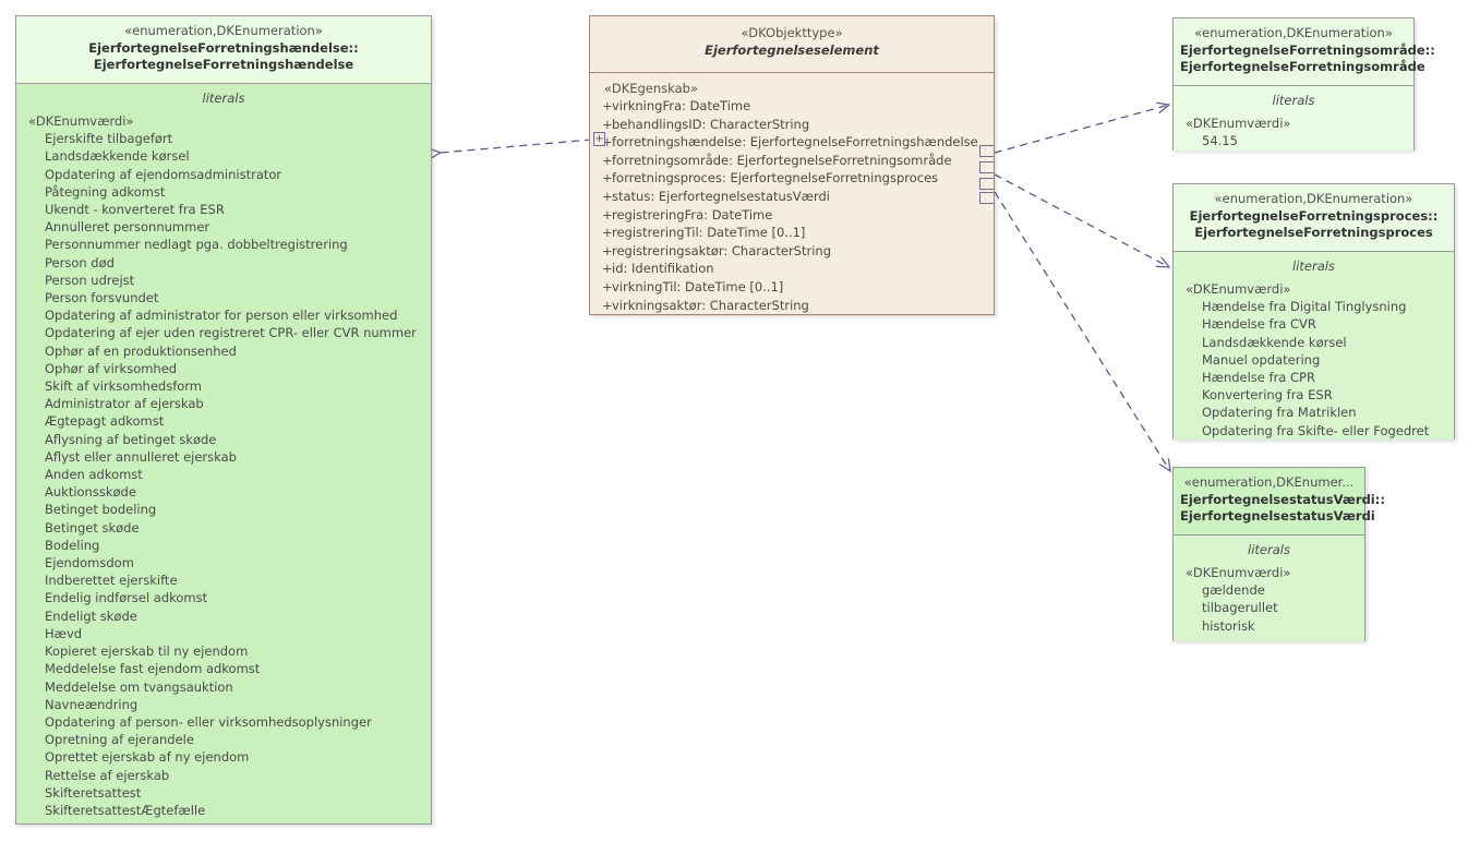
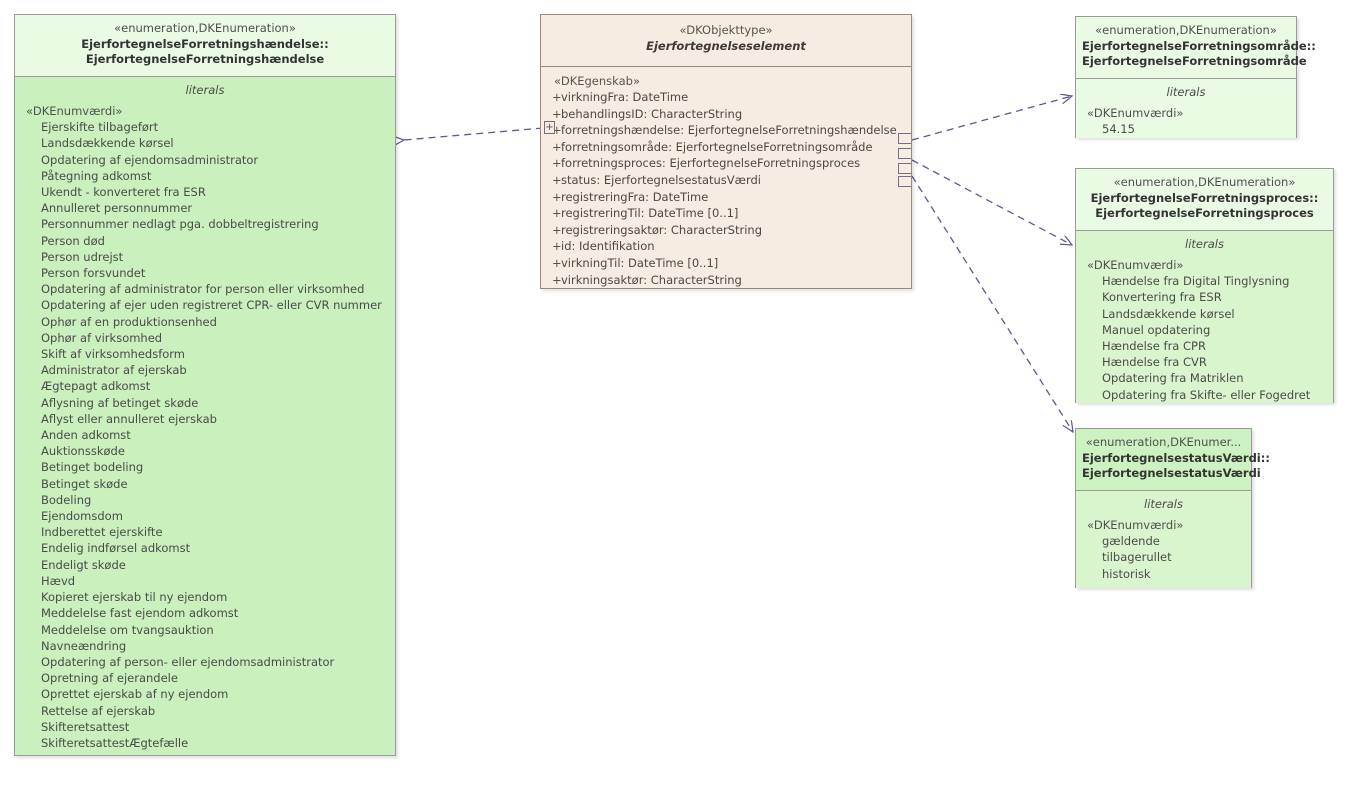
  «enumeration,DKEnumeration»
  EjerfortegnelseForretningshændelse::
  EjerfortegnelseForretningshændelse
  literals
  «DKEnumværdi»
  Ejerskifte tilbageført
  Landsdækkende kørsel
  Opdatering af ejendomsadministrator
  Påtegning adkomst
  Ukendt - konverteret fra ESR
  Annulleret personnummer
  Personnummer nedlagt pga. dobbeltregistrering
  Person død
  Person udrejst
  Person forsvundet
  Opdatering af administrator for person eller virksomhed
  Opdatering af ejer uden registreret CPR- eller CVR nummer
  Ophør af en produktionsenhed
  Ophør af virksomhed
  Skift af virksomhedsform
  Administrator af ejerskab
  Ægtepagt adkomst
  Aflysning af betinget skøde
  Aflyst eller annulleret ejerskab
  Anden adkomst
  Auktionsskøde
  Betinget bodeling
  Betinget skøde
  Bodeling
  Ejendomsdom
  Indberettet ejerskifte
  Endelig indførsel adkomst
  Endeligt skøde
  Hævd
  Kopieret ejerskab til ny ejendom
  Meddelelse fast ejendom adkomst
  Meddelelse om tvangsauktion
  Navneændring
- Opdatering af person- eller virksomhedsoplysninger
+ Opdatering af person- eller ejendomsadministrator
  Opretning af ejerandele
  Oprettet ejerskab af ny ejendom
  Rettelse af ejerskab
  Skifteretsattest
  SkifteretsattestÆgtefælle
  «DKObjekttype»
  Ejerfortegnelseselement
  «DKEgenskab»
  +
  virkningFra: DateTime
  +
  behandlingsID: CharacterString
  +
  forretningshændelse: EjerfortegnelseForretningshændelse
  +
  forretningsområde: EjerfortegnelseForretningsområde
  +
  forretningsproces: EjerfortegnelseForretningsproces
  +
  status: EjerfortegnelsestatusVærdi
  +
  registreringFra: DateTime
  +
  registreringTil: DateTime [0..1]
  +
  registreringsaktør: CharacterString
  +
  id: Identifikation
  +
  virkningTil: DateTime [0..1]
  +
  virkningsaktør: CharacterString
  +
  «enumeration,DKEnumeration»
  EjerfortegnelseForretningsområde::
  EjerfortegnelseForretningsområde
  literals
  «DKEnumværdi»
  54.15
  «enumeration,DKEnumeration»
  EjerfortegnelseForretningsproces::
  EjerfortegnelseForretningsproces
  literals
  «DKEnumværdi»
  Hændelse fra Digital Tinglysning
- Hændelse fra CVR
+ Konvertering fra ESR
  Landsdækkende kørsel
  Manuel opdatering
  Hændelse fra CPR
- Konvertering fra ESR
+ Hændelse fra CVR
  Opdatering fra Matriklen
  Opdatering fra Skifte- eller Fogedret
  «enumeration,DKEnumer...
  EjerfortegnelsestatusVærdi::
  EjerfortegnelsestatusVærdi
  literals
  «DKEnumværdi»
  gældende
  tilbagerullet
  historisk
